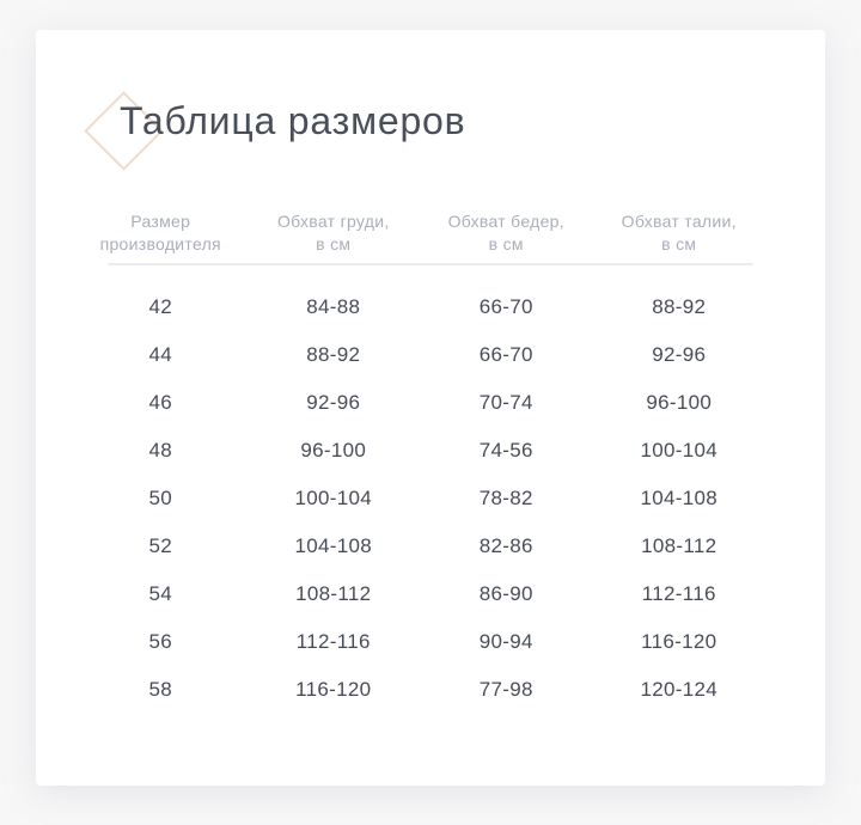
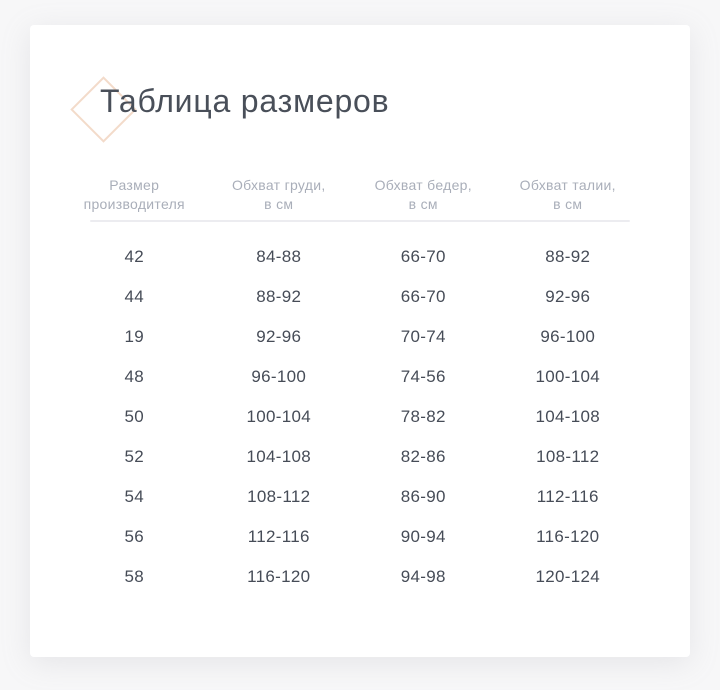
  Таблица размеров
  Размер
  производителя
  Обхват груди,
  в см
  Обхват бедер,
  в см
  Обхват талии,
  в см
  42
  84-88
  66-70
  88-92
  44
  88-92
  66-70
  92-96
- 46
+ 19
  92-96
  70-74
  96-100
  48
  96-100
  74-56
  100-104
  50
  100-104
  78-82
  104-108
  52
  104-108
  82-86
  108-112
  54
  108-112
  86-90
  112-116
  56
  112-116
  90-94
  116-120
  58
  116-120
- 77-98
+ 94-98
  120-124
